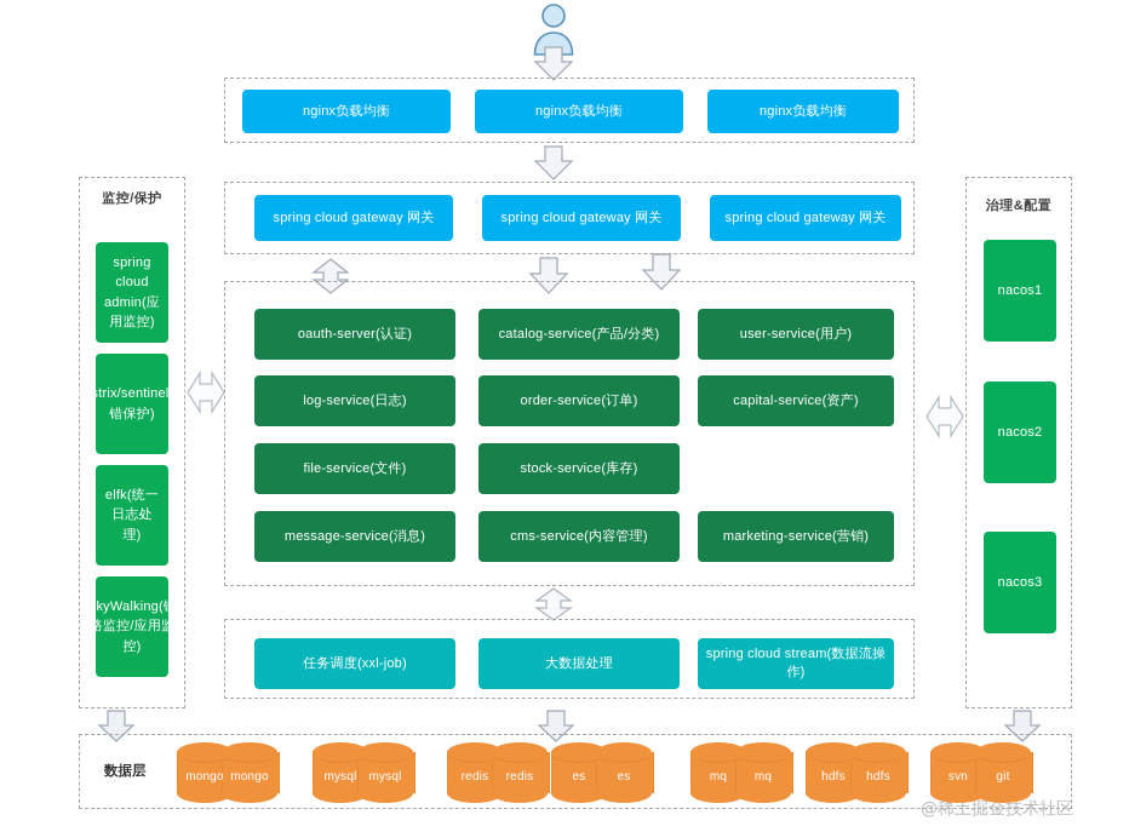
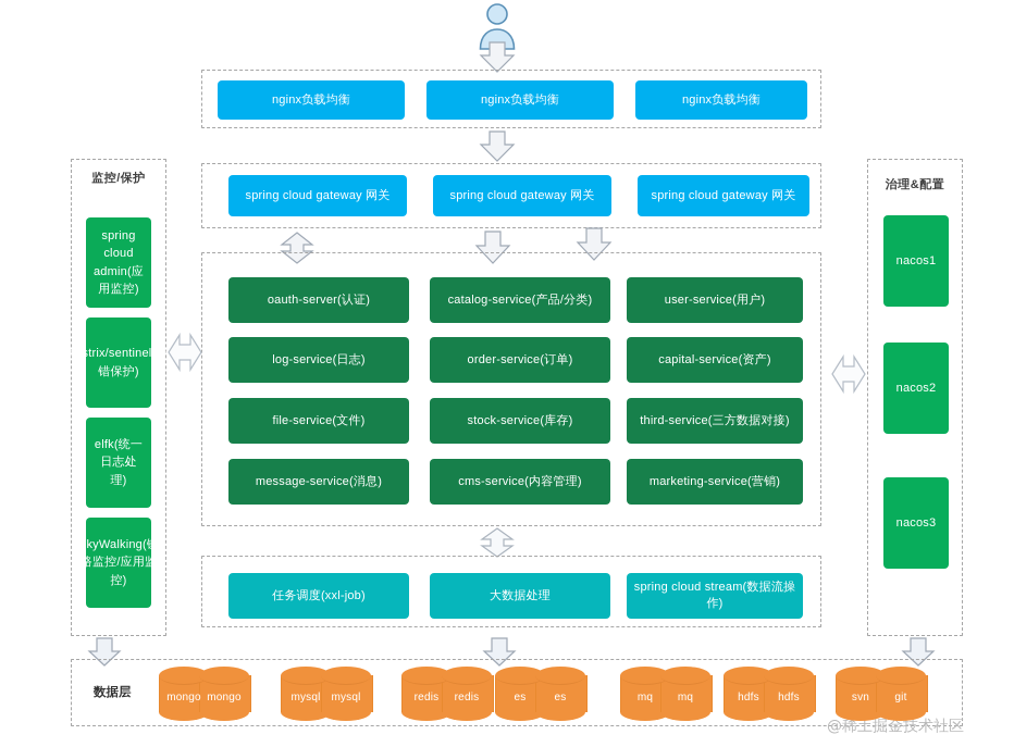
  nginx负载均衡
  nginx负载均衡
  nginx负载均衡
  spring cloud gateway 网关
  spring cloud gateway 网关
  spring cloud gateway 网关
  oauth-server(认证)
  catalog-service(产品/分类)
  user-service(用户)
  log-service(日志)
  order-service(订单)
  capital-service(资产)
  file-service(文件)
  stock-service(库存)
+ third-service(三方数据对接)
  message-service(消息)
  cms-service(内容管理)
  marketing-service(营销)
  任务调度(xxl-job)
  大数据处理
  spring cloud stream(数据流操作)
  监控/保护
  spring cloud admin(应用监控)
  hystrix/sentinel(容错保护)
  elfk(统一日志处理)
  SkyWalking(链路监控/应用监控)
  治理&配置
  nacos1
  nacos2
  nacos3
  数据层
  mongo
  mongo
  mysql
  mysql
  redis
  redis
  es
  es
  mq
  mq
  hdfs
  hdfs
  svn
  git
  @稀土掘金技术社区
